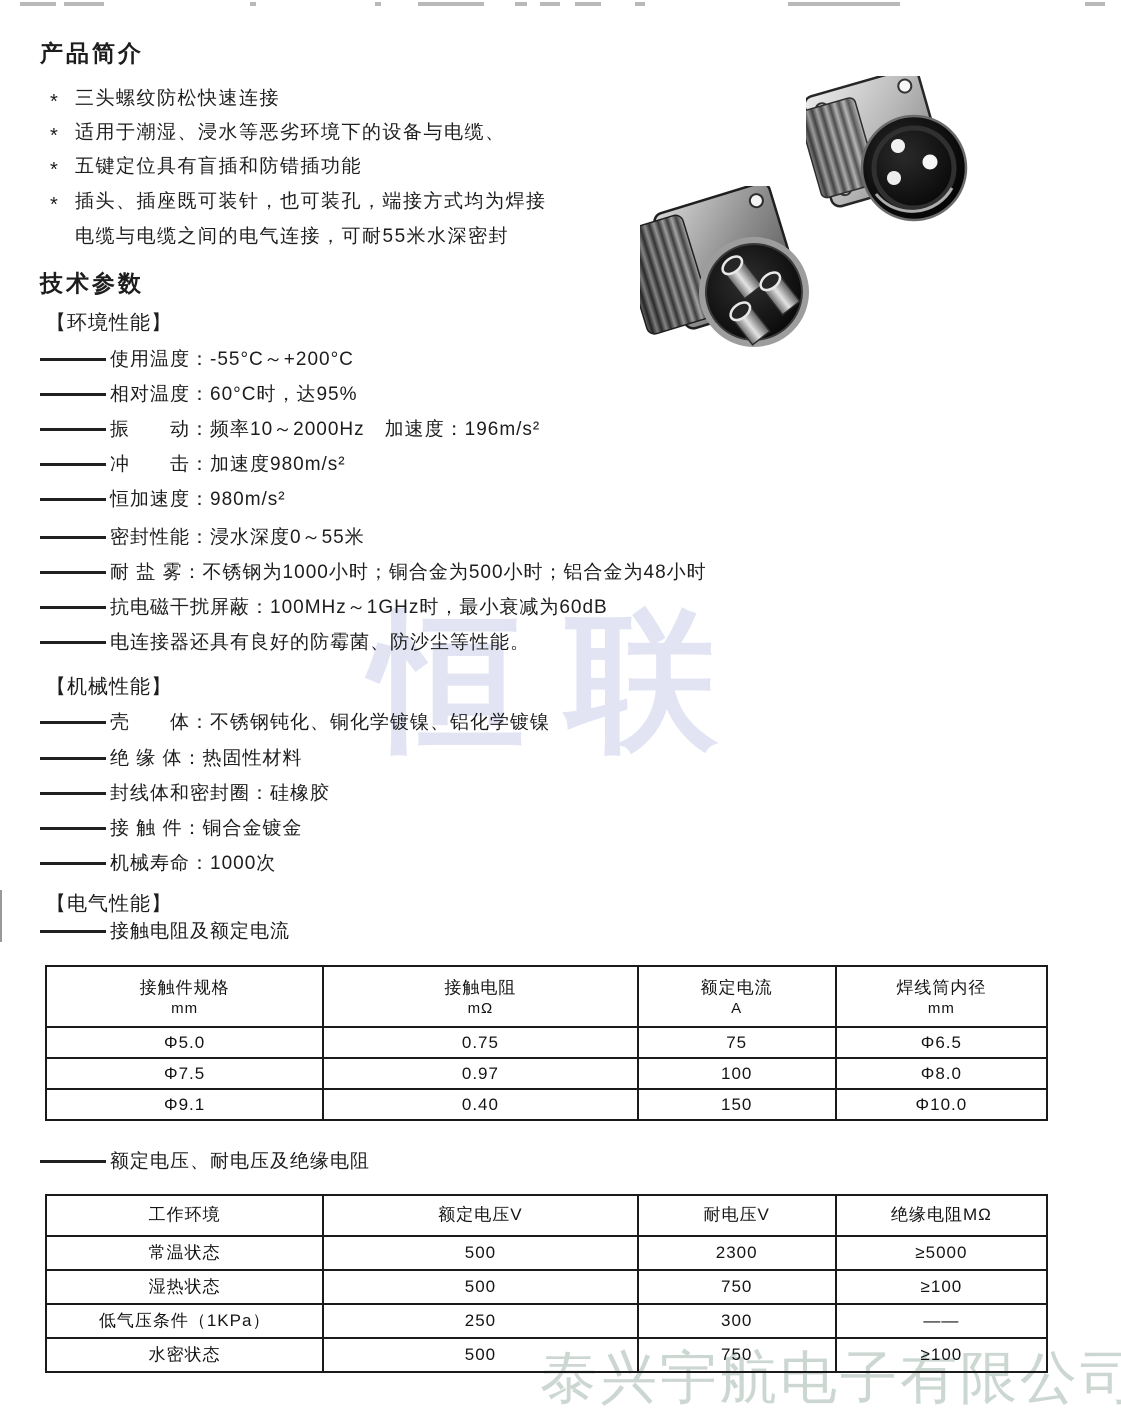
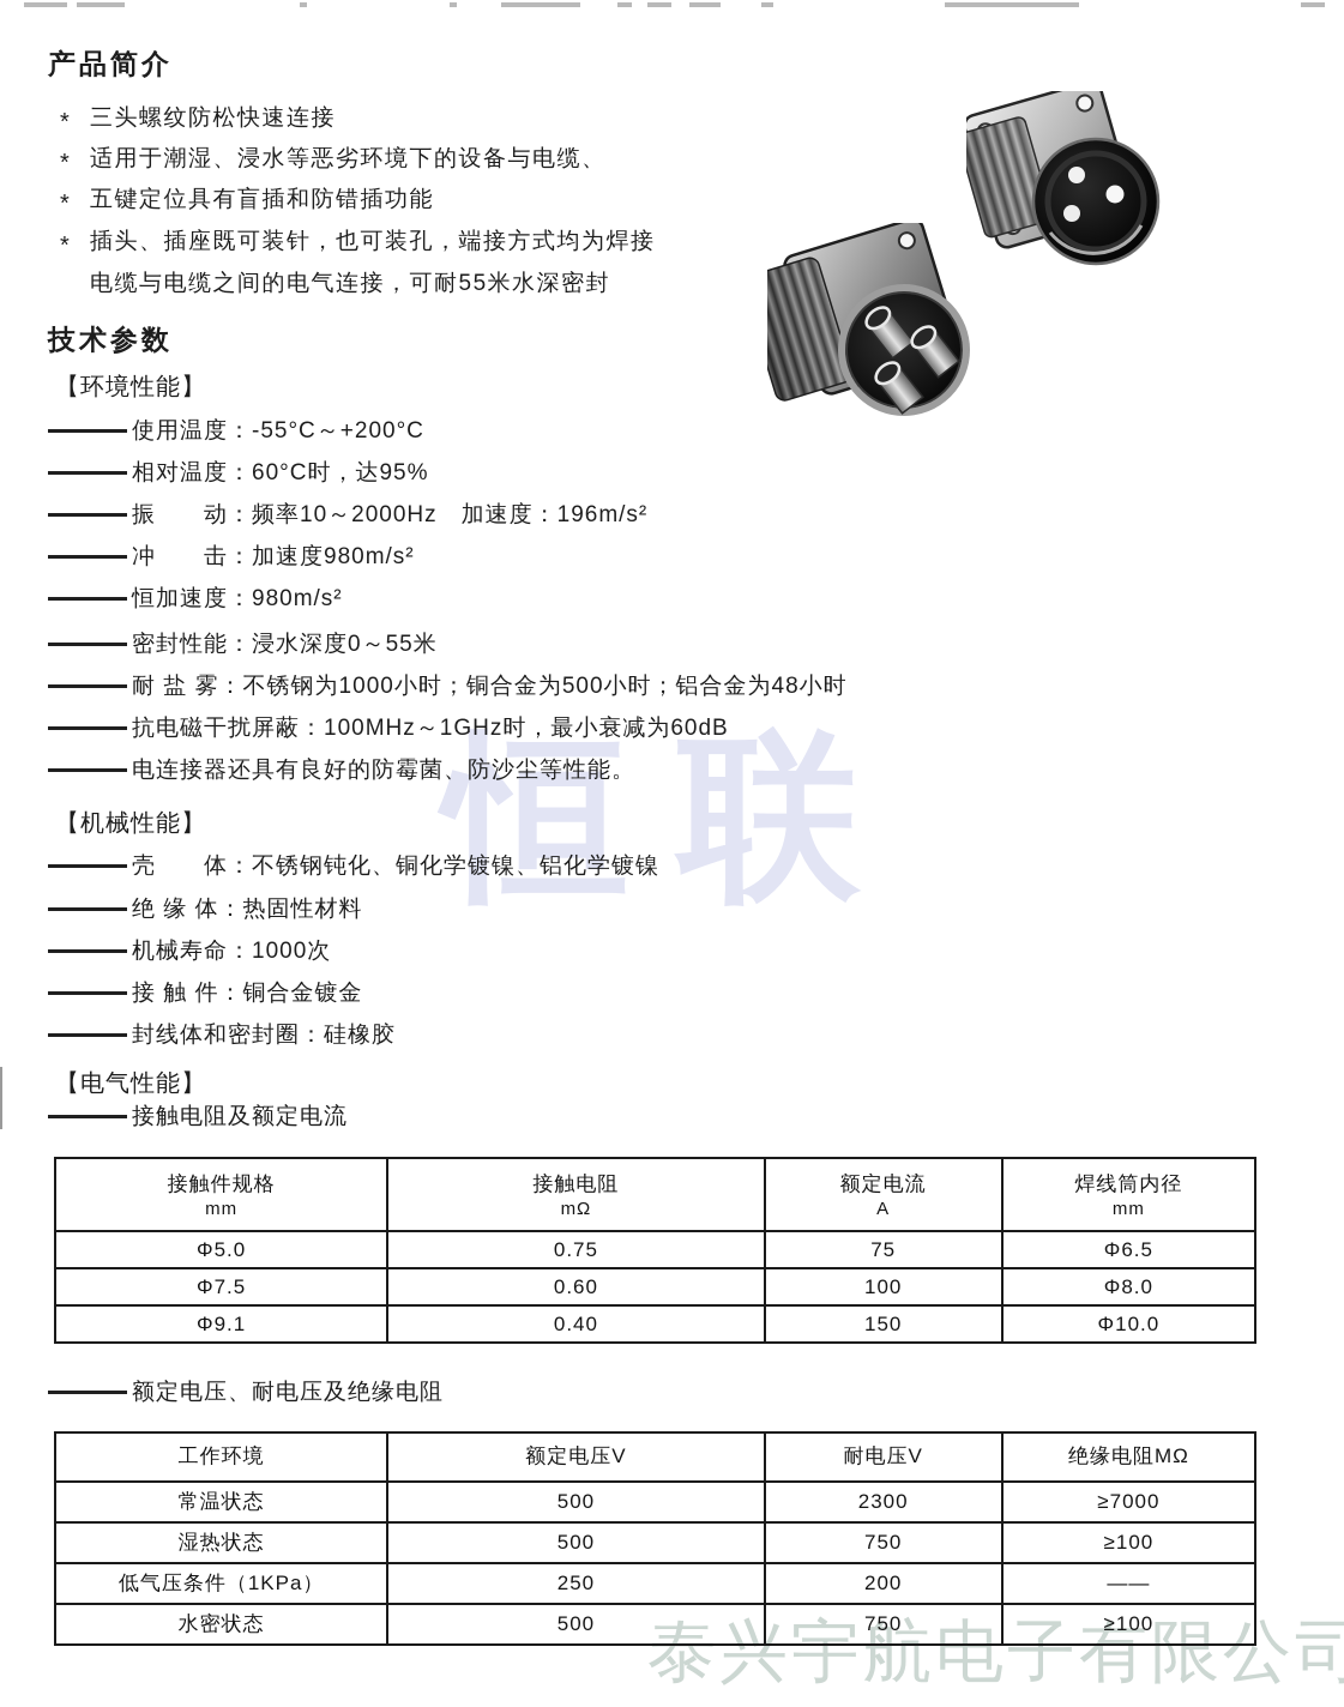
  恒联
  泰兴宇航电子有限公司
  产品简介
  *
  三头螺纹防松快速连接
  *
  适用于潮湿、浸水等恶劣环境下的设备与电缆、
  *
  五键定位具有盲插和防错插功能
  *
  插头、插座既可装针，也可装孔，端接方式均为焊接
  电缆与电缆之间的电气连接，可耐55米水深密封
  技术参数
  【环境性能】
  使用温度：-55°C～+200°C
  相对温度：60°C时，达95%
  振 动：频率10～2000Hz 加速度：196m/s²
  冲 击：加速度980m/s²
  恒加速度：980m/s²
  密封性能：浸水深度0～55米
  耐 盐 雾：不锈钢为1000小时；铜合金为500小时；铝合金为48小时
  抗电磁干扰屏蔽：100MHz～1GHz时，最小衰减为60dB
  电连接器还具有良好的防霉菌、防沙尘等性能。
  【机械性能】
  壳 体：不锈钢钝化、铜化学镀镍、铝化学镀镍
  绝 缘 体：热固性材料
- 封线体和密封圈：硅橡胶
+ 机械寿命：1000次
  接 触 件：铜合金镀金
- 机械寿命：1000次
+ 封线体和密封圈：硅橡胶
  【电气性能】
  接触电阻及额定电流
  接触件规格mm	接触电阻mΩ	额定电流A	焊线筒内径mm
  Φ5.0	0.75	75	Φ6.5
- Φ7.5	0.97	100	Φ8.0
+ Φ7.5	0.60	100	Φ8.0
  Φ9.1	0.40	150	Φ10.0
  额定电压、耐电压及绝缘电阻
  工作环境	额定电压V	耐电压V	绝缘电阻MΩ
- 常温状态	500	2300	≥5000
+ 常温状态	500	2300	≥7000
  湿热状态	500	750	≥100
- 低气压条件（1KPa）	250	300	——
+ 低气压条件（1KPa）	250	200	——
  水密状态	500	750	≥100
